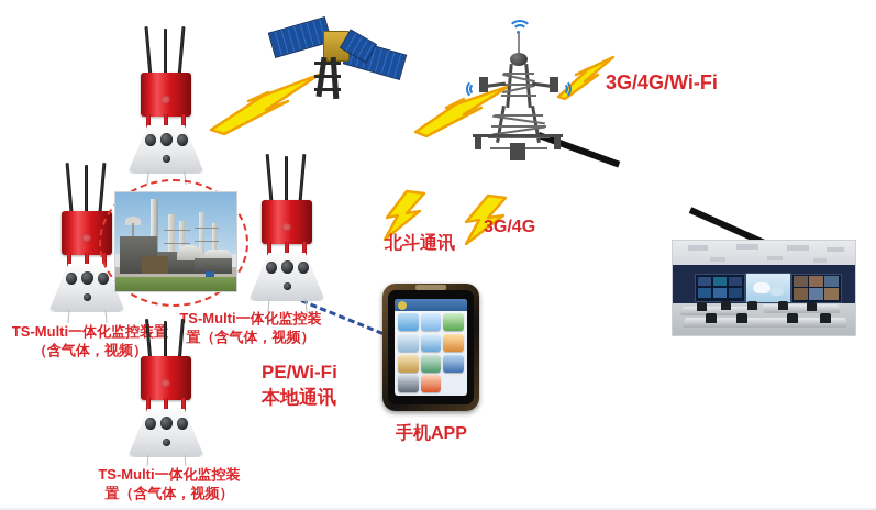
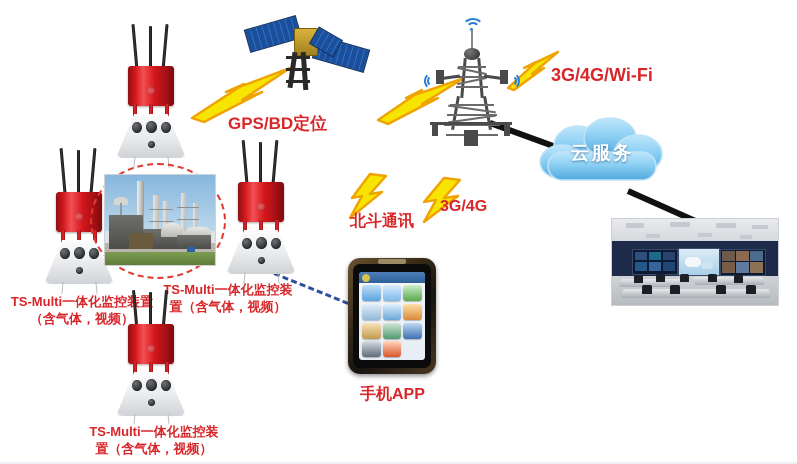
+ 云服务
  TS-Multi一体化监控置
  （含气体，视频）
  S-Multi一体化监控装
  置（含气体，视频）
  TS-Multi一体化监控装
  置（含气体，视频）
  手机APP
+ GPS/BD定位
  北斗通讯
  3G/4G
  3G/4G/Wi-Fi
- PE/Wi-Fi
- 本地通讯
